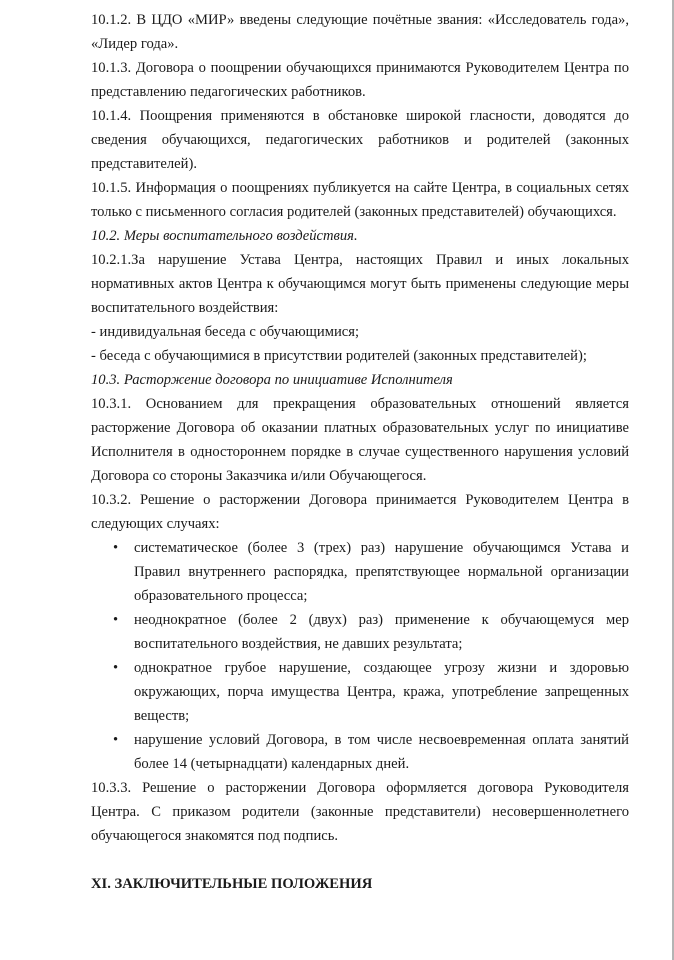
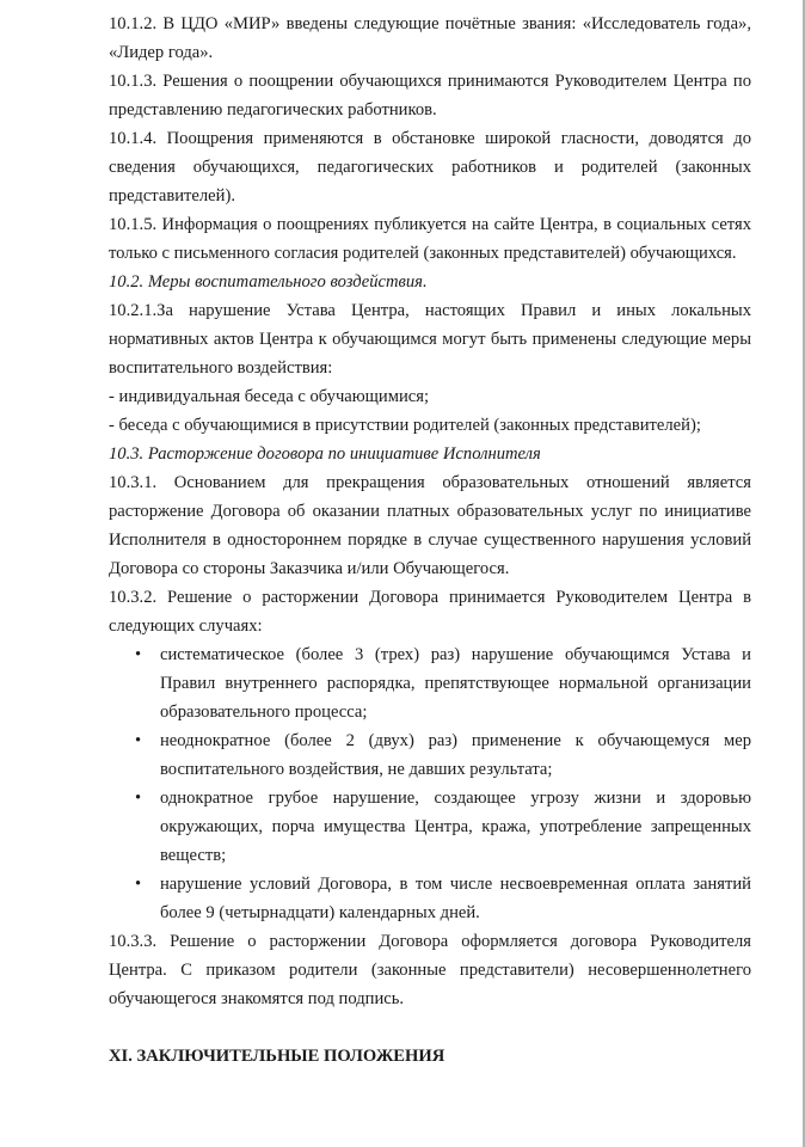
  10.1.2. В ЦДО «МИР» введены следующие почётные звания: «Исследователь года», «Лидер года».
- 10.1.3. Договора о поощрении обучающихся принимаются Руководителем Центра по представлению педагогических работников.
+ 10.1.3. Решения о поощрении обучающихся принимаются Руководителем Центра по представлению педагогических работников.
  10.1.4. Поощрения применяются в обстановке широкой гласности, доводятся до сведения обучающихся, педагогических работников и родителей (законных представителей).
  10.1.5. Информация о поощрениях публикуется на сайте Центра, в социальных сетях только с письменного согласия родителей (законных представителей) обучающихся.
  10.2. Меры воспитательного воздействия.
  10.2.1.За нарушение Устава Центра, настоящих Правил и иных локальных нормативных актов Центра к обучающимся могут быть применены следующие меры воспитательного воздействия:
  - индивидуальная беседа с обучающимися;
  - беседа с обучающимися в присутствии родителей (законных представителей);
  10.3. Расторжение договора по инициативе Исполнителя
  10.3.1. Основанием для прекращения образовательных отношений является расторжение Договора об оказании платных образовательных услуг по инициативе Исполнителя в одностороннем порядке в случае существенного нарушения условий Договора со стороны Заказчика и/или Обучающегося.
  10.3.2. Решение о расторжении Договора принимается Руководителем Центра в следующих случаях:
  •
  систематическое (более 3 (трех) раз) нарушение обучающимся Устава и Правил внутреннего распорядка, препятствующее нормальной организации образовательного процесса;
  •
  неоднократное (более 2 (двух) раз) применение к обучающемуся мер воспитательного воздействия, не давших результата;
  •
  однократное грубое нарушение, создающее угрозу жизни и здоровью окружающих, порча имущества Центра, кража, употребление запрещенных веществ;
  •
- нарушение условий Договора, в том числе несвоевременная оплата занятий более 14 (четырнадцати) календарных дней.
+ нарушение условий Договора, в том числе несвоевременная оплата занятий более 9 (четырнадцати) календарных дней.
  10.3.3. Решение о расторжении Договора оформляется договора Руководителя Центра. С приказом родители (законные представители) несовершеннолетнего обучающегося знакомятся под подпись.
  XI. ЗАКЛЮЧИТЕЛЬНЫЕ ПОЛОЖЕНИЯ
